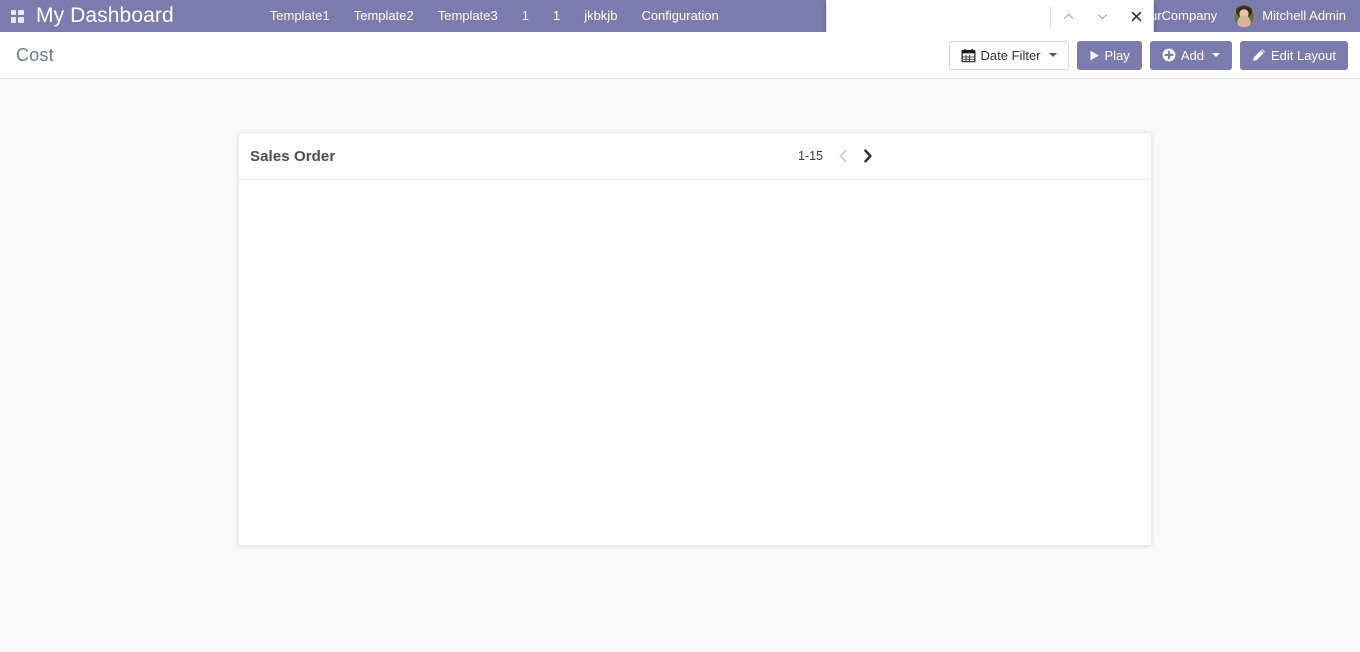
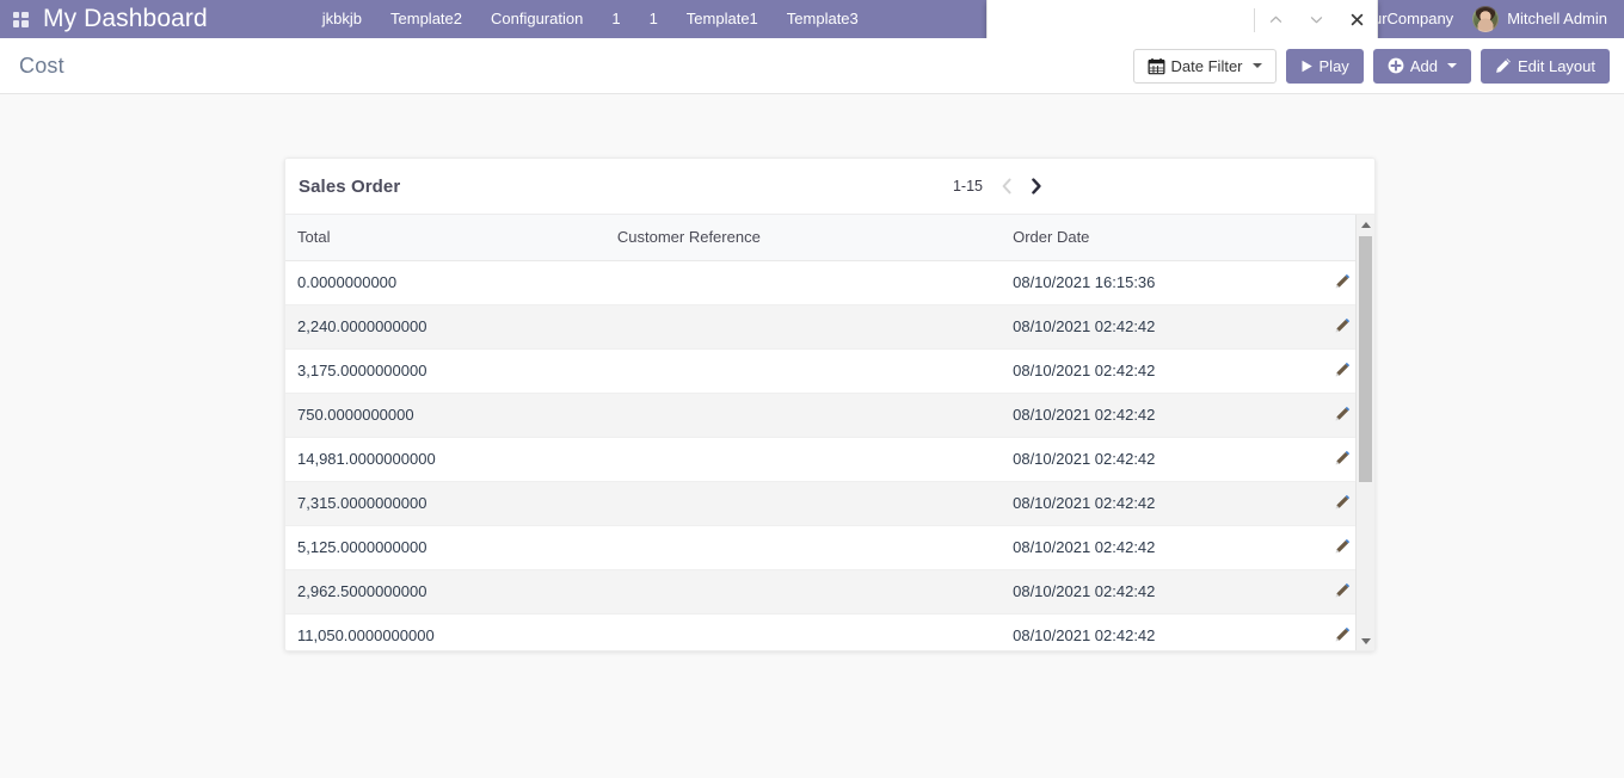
  My Dashboard
- Template1
+ jkbkjb
  Template2
- Template3
+ Configuration
  1
  1
- jkbkjb
+ Template1
- Configuration
+ Template3
  rCompany
  Mitchell Admin
  Cost
  Date Filter
  Play
  Add
  Edit Layout
  Sales Order
  1-15
+ Total	Customer Reference	Order Date
+ 0.0000000000		08/10/2021 16:15:36
+ 2,240.0000000000		08/10/2021 02:42:42
+ 3,175.0000000000		08/10/2021 02:42:42
+ 750.0000000000		08/10/2021 02:42:42
+ 14,981.0000000000		08/10/2021 02:42:42
+ 7,315.0000000000		08/10/2021 02:42:42
+ 5,125.0000000000		08/10/2021 02:42:42
+ 2,962.5000000000		08/10/2021 02:42:42
+ 11,050.0000000000		08/10/2021 02:42:42
